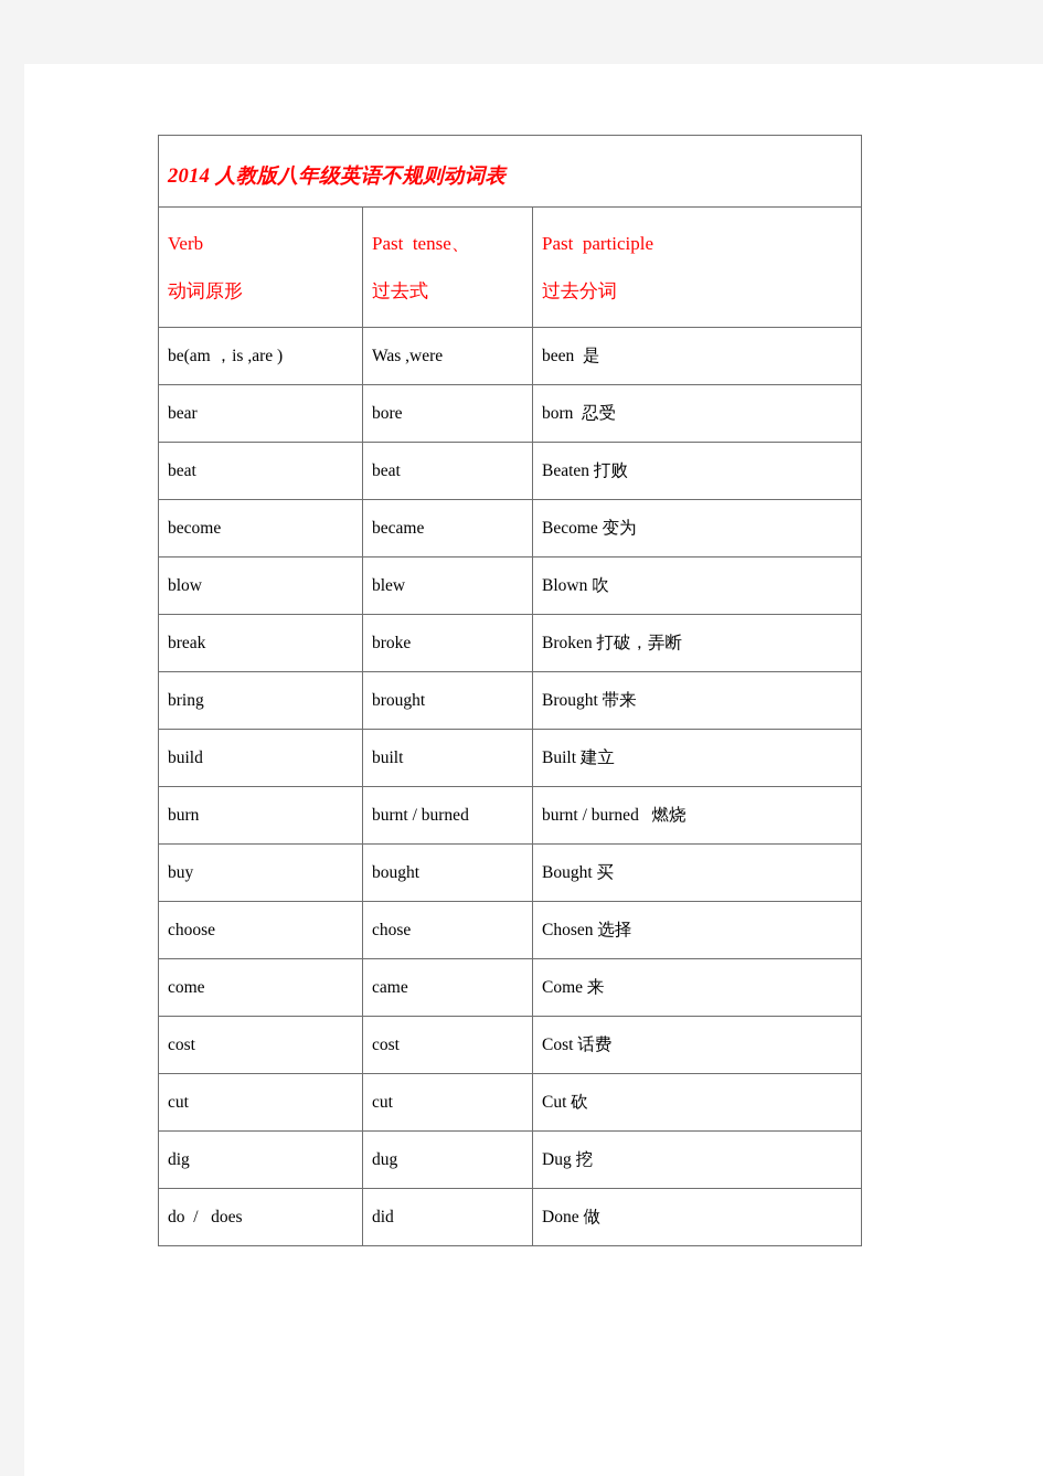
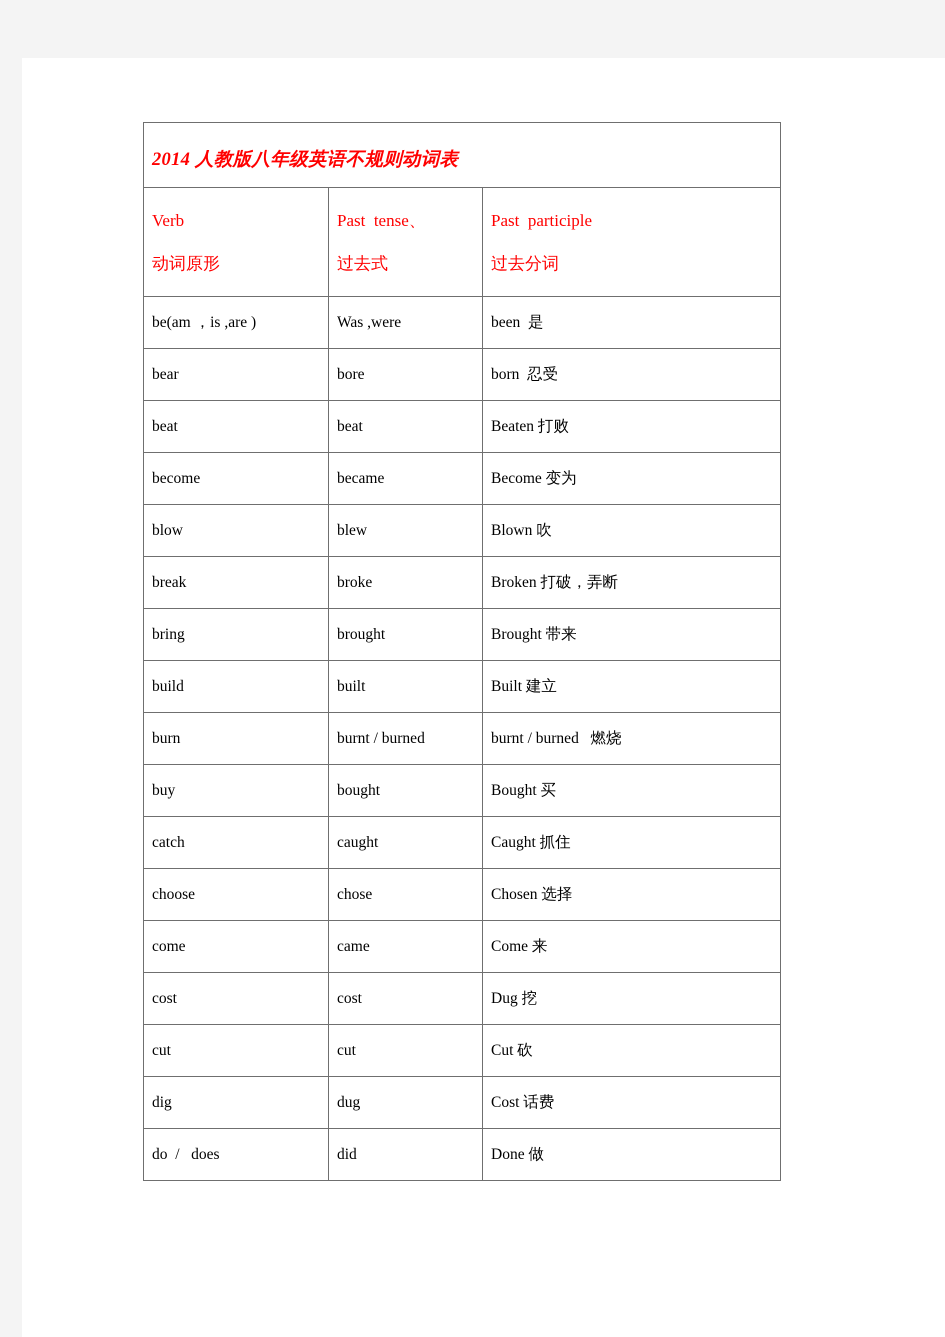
  2014 人教版八年级英语不规则动词表
  Verb 动词原形	Past tense、 过去式	Past participle 过去分词
  be(am ，is ,are )	Was ,were	been 是
  bear	bore	born 忍受
  beat	beat	Beaten 打败
  become	became	Become 变为
  blow	blew	Blown 吹
  break	broke	Broken 打破，弄断
  bring	brought	Brought 带来
  build	built	Built 建立
  burn	burnt / burned	burnt / burned 燃烧
  buy	bought	Bought 买
+ catch	caught	Caught 抓住
  choose	chose	Chosen 选择
  come	came	Come 来
- cost	cost	Cost 话费
+ cost	cost	Dug 挖
  cut	cut	Cut 砍
- dig	dug	Dug 挖
+ dig	dug	Cost 话费
  do / does	did	Done 做
